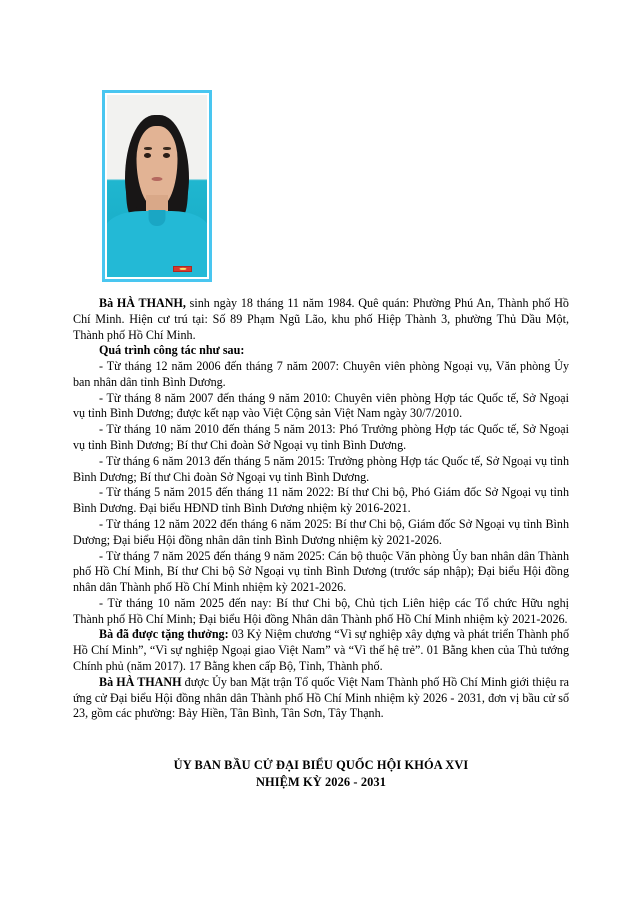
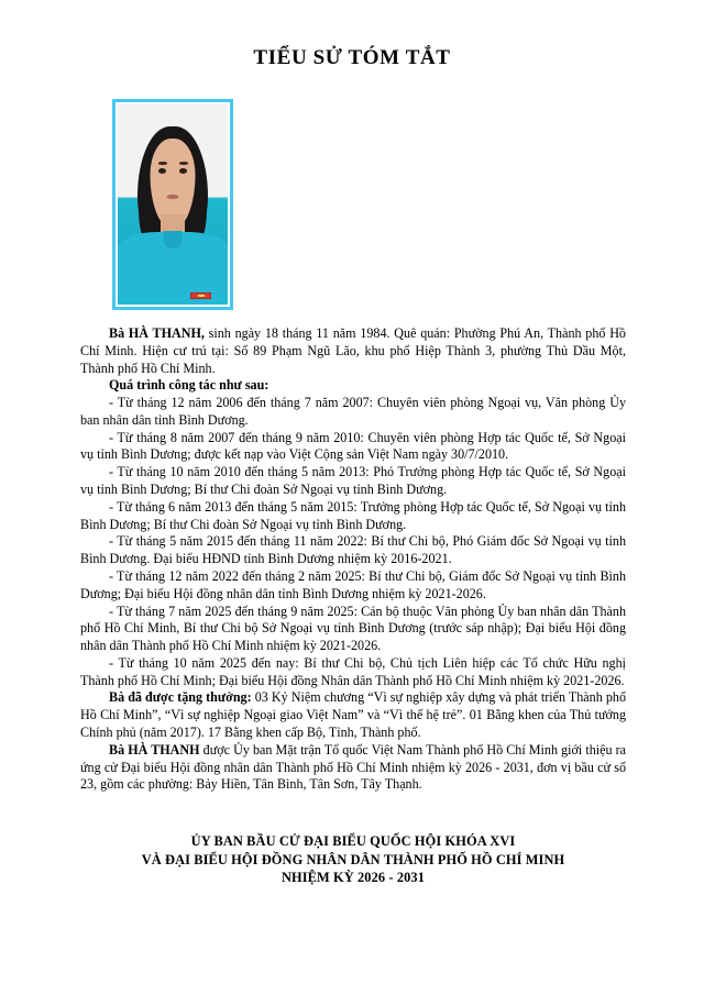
+ TIỂU SỬ TÓM TẮT
  Bà HÀ THANH, sinh ngày 18 tháng 11 năm 1984. Quê quán: Phường Phú An, Thành phố Hồ Chí Minh. Hiện cư trú tại: Số 89 Phạm Ngũ Lão, khu phố Hiệp Thành 3, phường Thủ Dầu Một, Thành phố Hồ Chí Minh.
  Quá trình công tác như sau:
  - Từ tháng 12 năm 2006 đến tháng 7 năm 2007: Chuyên viên phòng Ngoại vụ, Văn phòng Ủy ban nhân dân tỉnh Bình Dương.
  - Từ tháng 8 năm 2007 đến tháng 9 năm 2010: Chuyên viên phòng Hợp tác Quốc tế, Sở Ngoại vụ tỉnh Bình Dương; được kết nạp vào Việt Cộng sản Việt Nam ngày 30/7/2010.
  - Từ tháng 10 năm 2010 đến tháng 5 năm 2013: Phó Trưởng phòng Hợp tác Quốc tế, Sở Ngoại vụ tỉnh Bình Dương; Bí thư Chi đoàn Sở Ngoại vụ tỉnh Bình Dương.
  - Từ tháng 6 năm 2013 đến tháng 5 năm 2015: Trưởng phòng Hợp tác Quốc tế, Sở Ngoại vụ tỉnh Bình Dương; Bí thư Chi đoàn Sở Ngoại vụ tỉnh Bình Dương.
  - Từ tháng 5 năm 2015 đến tháng 11 năm 2022: Bí thư Chi bộ, Phó Giám đốc Sở Ngoại vụ tỉnh Bình Dương. Đại biểu HĐND tỉnh Bình Dương nhiệm kỳ 2016-2021.
- - Từ tháng 12 năm 2022 đến tháng 6 năm 2025: Bí thư Chi bộ, Giám đốc Sở Ngoại vụ tỉnh Bình Dương; Đại biểu Hội đồng nhân dân tỉnh Bình Dương nhiệm kỳ 2021-2026.
+ - Từ tháng 12 năm 2022 đến tháng 2 năm 2025: Bí thư Chi bộ, Giám đốc Sở Ngoại vụ tỉnh Bình Dương; Đại biểu Hội đồng nhân dân tỉnh Bình Dương nhiệm kỳ 2021-2026.
  - Từ tháng 7 năm 2025 đến tháng 9 năm 2025: Cán bộ thuộc Văn phòng Ủy ban nhân dân Thành phố Hồ Chí Minh, Bí thư Chi bộ Sở Ngoại vụ tỉnh Bình Dương (trước sáp nhập); Đại biểu Hội đồng nhân dân Thành phố Hồ Chí Minh nhiệm kỳ 2021-2026.
  - Từ tháng 10 năm 2025 đến nay: Bí thư Chi bộ, Chủ tịch Liên hiệp các Tổ chức Hữu nghị Thành phố Hồ Chí Minh; Đại biểu Hội đồng Nhân dân Thành phố Hồ Chí Minh nhiệm kỳ 2021-2026.
  Bà đã được tặng thưởng: 03 Kỷ Niệm chương “Vì sự nghiệp xây dựng và phát triển Thành phố Hồ Chí Minh”, “Vì sự nghiệp Ngoại giao Việt Nam” và “Vì thế hệ trẻ”. 01 Bằng khen của Thủ tướng Chính phủ (năm 2017). 17 Bằng khen cấp Bộ, Tỉnh, Thành phố.
  Bà HÀ THANH được Ủy ban Mặt trận Tổ quốc Việt Nam Thành phố Hồ Chí Minh giới thiệu ra ứng cử Đại biểu Hội đồng nhân dân Thành phố Hồ Chí Minh nhiệm kỳ 2026 - 2031, đơn vị bầu cử số 23, gồm các phường: Bảy Hiền, Tân Bình, Tân Sơn, Tây Thạnh.
  ỦY BAN BẦU CỬ ĐẠI BIỂU QUỐC HỘI KHÓA XVI
+ VÀ ĐẠI BIỂU HỘI ĐỒNG NHÂN DÂN THÀNH PHỐ HỒ CHÍ MINH
  NHIỆM KỲ 2026 - 2031
